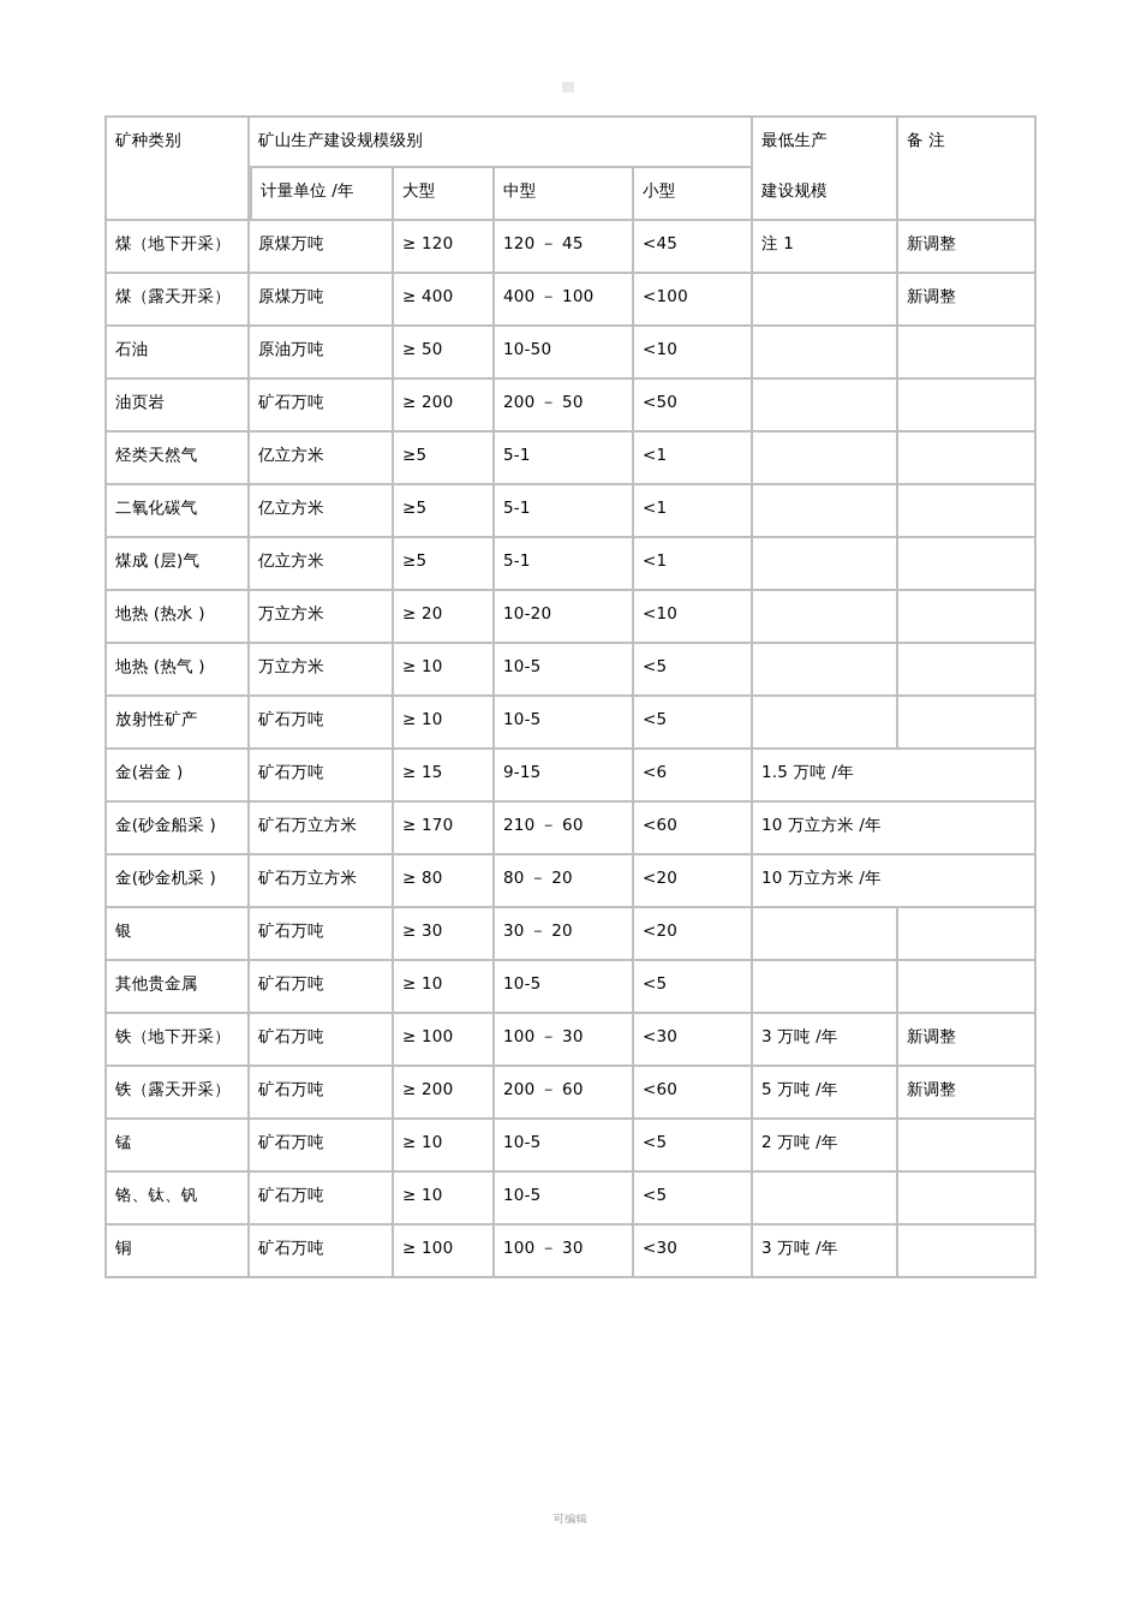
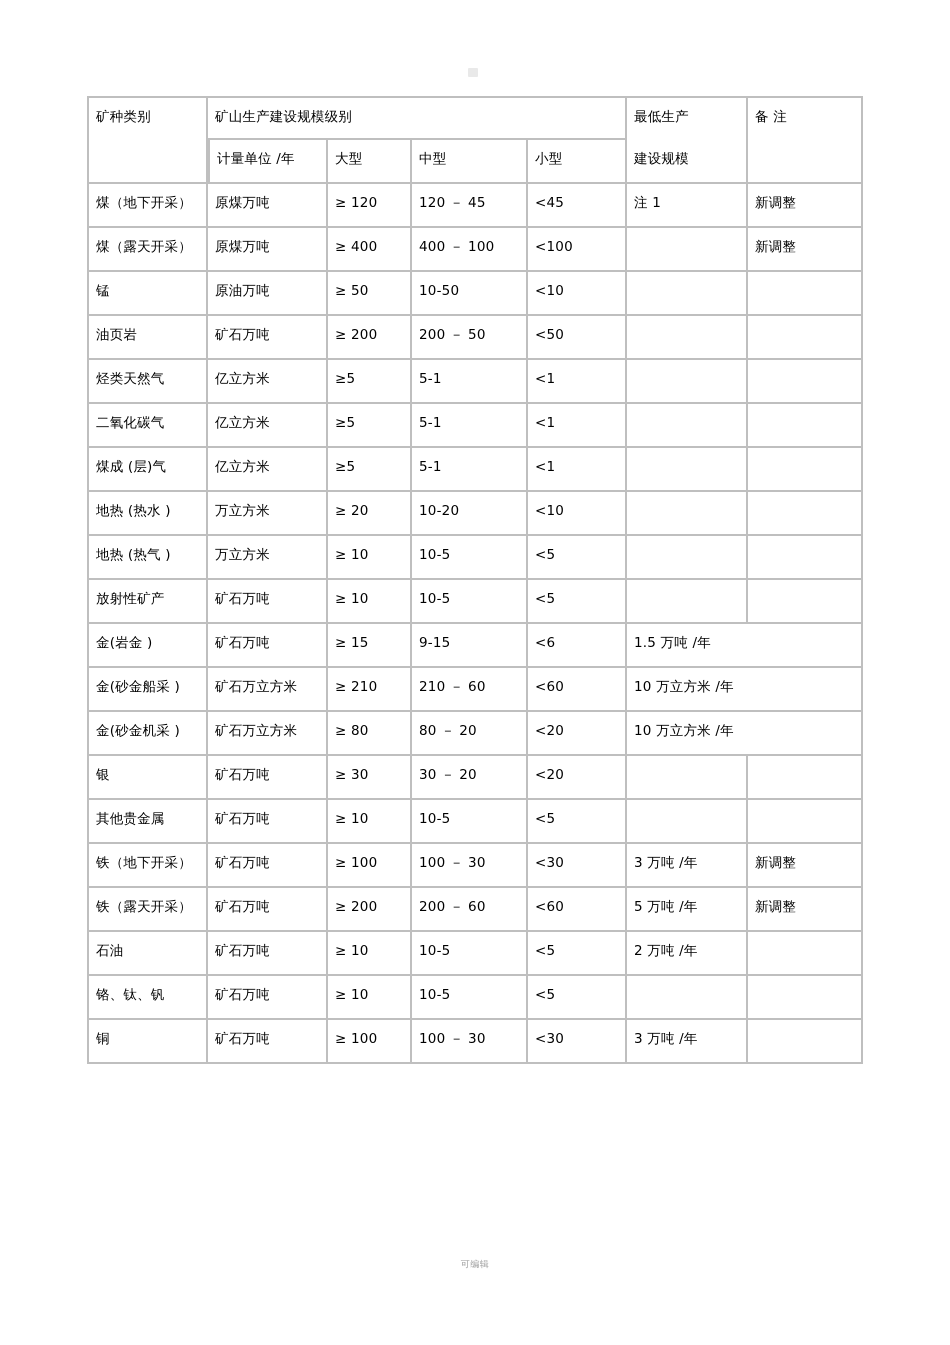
  矿种类别	矿山生产建设规模级别	最低生产 建设规模	备 注
  计量单位 /年	大型	中型	小型
  煤（地下开采）	原煤万吨	≥ 120	120 － 45	<45	注 1	新调整
  煤（露天开采）	原煤万吨	≥ 400	400 － 100	<100		新调整
- 石油	原油万吨	≥ 50	10-50	<10
+ 锰	原油万吨	≥ 50	10-50	<10
  油页岩	矿石万吨	≥ 200	200 － 50	<50
  烃类天然气	亿立方米	≥5	5-1	<1
  二氧化碳气	亿立方米	≥5	5-1	<1
  煤成 (层)气	亿立方米	≥5	5-1	<1
  地热 (热水 )	万立方米	≥ 20	10-20	<10
  地热 (热气 )	万立方米	≥ 10	10-5	<5
  放射性矿产	矿石万吨	≥ 10	10-5	<5
  金(岩金 )	矿石万吨	≥ 15	9-15	<6	1.5 万吨 /年
- 金(砂金船采 )	矿石万立方米	≥ 170	210 － 60	<60	10 万立方米 /年
+ 金(砂金船采 )	矿石万立方米	≥ 210	210 － 60	<60	10 万立方米 /年
  金(砂金机采 )	矿石万立方米	≥ 80	80 － 20	<20	10 万立方米 /年
  银	矿石万吨	≥ 30	30 － 20	<20
  其他贵金属	矿石万吨	≥ 10	10-5	<5
  铁（地下开采）	矿石万吨	≥ 100	100 － 30	<30	3 万吨 /年	新调整
  铁（露天开采）	矿石万吨	≥ 200	200 － 60	<60	5 万吨 /年	新调整
- 锰	矿石万吨	≥ 10	10-5	<5	2 万吨 /年
+ 石油	矿石万吨	≥ 10	10-5	<5	2 万吨 /年
  铬、钛、钒	矿石万吨	≥ 10	10-5	<5
  铜	矿石万吨	≥ 100	100 － 30	<30	3 万吨 /年
  可编辑
